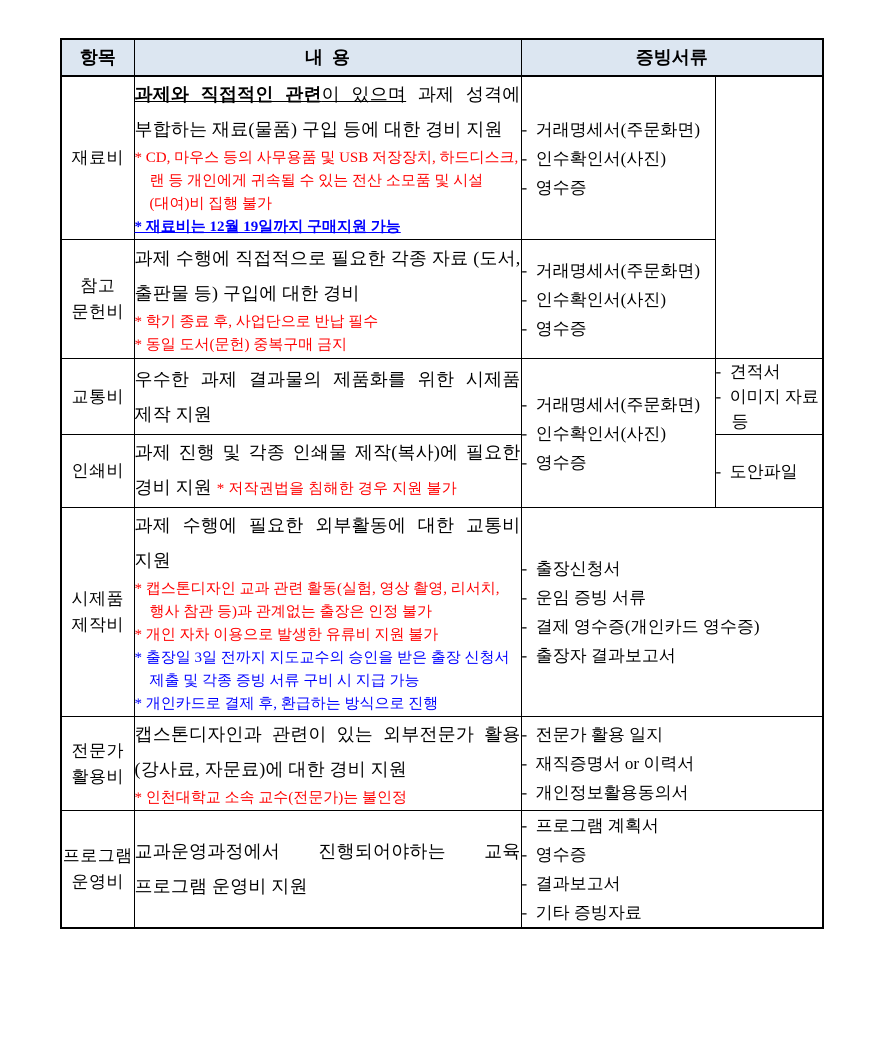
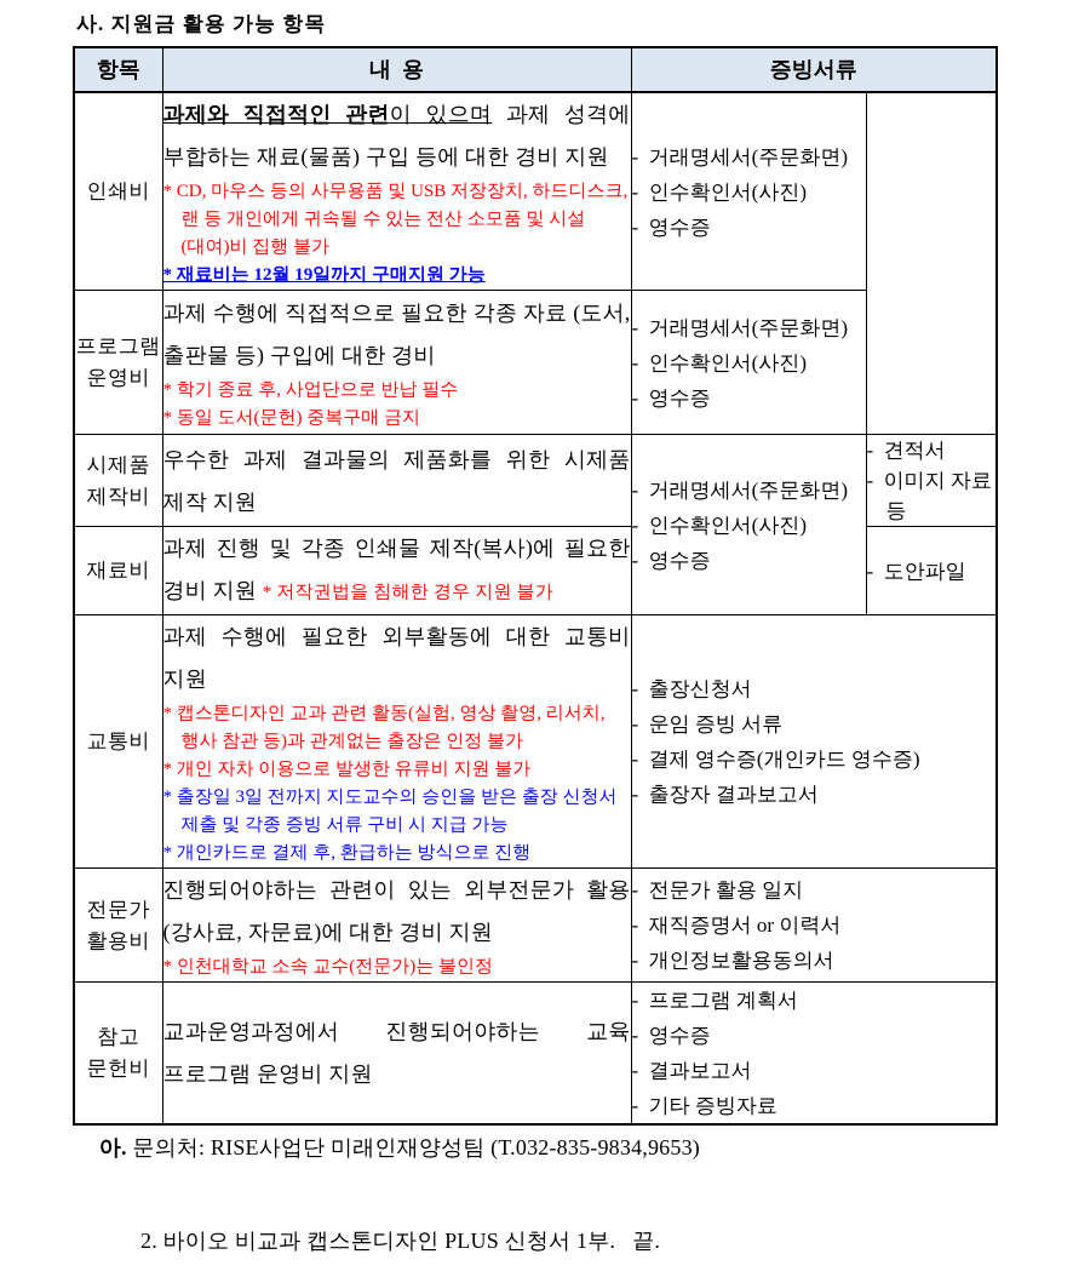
+ 사. 지원금 활용 가능 항목
  항목	내 용	증빙서류
- 재료비	과제와 직접적인 관련이 있으며 과제 성격에 부합하는 재료(물품) 구입 등에 대한 경비 지원* CD, 마우스 등의 사무용품 및 USB 저장장치, 하드디스크, 랜 등 개인에게 귀속될 수 있는 전산 소모품 및 시설(대여)비 집행 불가* 재료비는 12월 19일까지 구매지원 가능	- 거래명세서(주문화면)- 인수확인서(사진)- 영수증
+ 인쇄비	과제와 직접적인 관련이 있으며 과제 성격에 부합하는 재료(물품) 구입 등에 대한 경비 지원* CD, 마우스 등의 사무용품 및 USB 저장장치, 하드디스크, 랜 등 개인에게 귀속될 수 있는 전산 소모품 및 시설(대여)비 집행 불가* 재료비는 12월 19일까지 구매지원 가능	- 거래명세서(주문화면)- 인수확인서(사진)- 영수증
- 참고 문헌비	과제 수행에 직접적으로 필요한 각종 자료 (도서, 출판물 등) 구입에 대한 경비* 학기 종료 후, 사업단으로 반납 필수* 동일 도서(문헌) 중복구매 금지	- 거래명세서(주문화면)- 인수확인서(사진)- 영수증
+ 프로그램 운영비	과제 수행에 직접적으로 필요한 각종 자료 (도서, 출판물 등) 구입에 대한 경비* 학기 종료 후, 사업단으로 반납 필수* 동일 도서(문헌) 중복구매 금지	- 거래명세서(주문화면)- 인수확인서(사진)- 영수증
- 교통비	우수한 과제 결과물의 제품화를 위한 시제품 제작 지원	- 거래명세서(주문화면)- 인수확인서(사진)- 영수증	- 견적서- 이미지 자료 등
+ 시제품 제작비	우수한 과제 결과물의 제품화를 위한 시제품 제작 지원	- 거래명세서(주문화면)- 인수확인서(사진)- 영수증	- 견적서- 이미지 자료 등
- 인쇄비	과제 진행 및 각종 인쇄물 제작(복사)에 필요한 경비 지원 * 저작권법을 침해한 경우 지원 불가	- 도안파일
+ 재료비	과제 진행 및 각종 인쇄물 제작(복사)에 필요한 경비 지원 * 저작권법을 침해한 경우 지원 불가	- 도안파일
- 시제품 제작비	과제 수행에 필요한 외부활동에 대한 교통비 지원* 캡스톤디자인 교과 관련 활동(실험, 영상 촬영, 리서치, 행사 참관 등)과 관계없는 출장은 인정 불가* 개인 자차 이용으로 발생한 유류비 지원 불가* 출장일 3일 전까지 지도교수의 승인을 받은 출장 신청서 제출 및 각종 증빙 서류 구비 시 지급 가능* 개인카드로 결제 후, 환급하는 방식으로 진행	- 출장신청서- 운임 증빙 서류- 결제 영수증(개인카드 영수증)- 출장자 결과보고서
+ 교통비	과제 수행에 필요한 외부활동에 대한 교통비 지원* 캡스톤디자인 교과 관련 활동(실험, 영상 촬영, 리서치, 행사 참관 등)과 관계없는 출장은 인정 불가* 개인 자차 이용으로 발생한 유류비 지원 불가* 출장일 3일 전까지 지도교수의 승인을 받은 출장 신청서 제출 및 각종 증빙 서류 구비 시 지급 가능* 개인카드로 결제 후, 환급하는 방식으로 진행	- 출장신청서- 운임 증빙 서류- 결제 영수증(개인카드 영수증)- 출장자 결과보고서
- 전문가 활용비	캡스톤디자인과 관련이 있는 외부전문가 활용 (강사료, 자문료)에 대한 경비 지원* 인천대학교 소속 교수(전문가)는 불인정	- 전문가 활용 일지- 재직증명서 or 이력서- 개인정보활용동의서
+ 전문가 활용비	진행되어야하는 관련이 있는 외부전문가 활용 (강사료, 자문료)에 대한 경비 지원* 인천대학교 소속 교수(전문가)는 불인정	- 전문가 활용 일지- 재직증명서 or 이력서- 개인정보활용동의서
- 프로그램 운영비	교과운영과정에서 진행되어야하는 교육 프로그램 운영비 지원	- 프로그램 계획서- 영수증- 결과보고서- 기타 증빙자료
+ 참고 문헌비	교과운영과정에서 진행되어야하는 교육 프로그램 운영비 지원	- 프로그램 계획서- 영수증- 결과보고서- 기타 증빙자료
+ 아. 문의처: RISE사업단 미래인재양성팀 (T.032-835-9834,9653)
+ 2. 바이오 비교과 캡스톤디자인 PLUS 신청서 1부. 끝.
